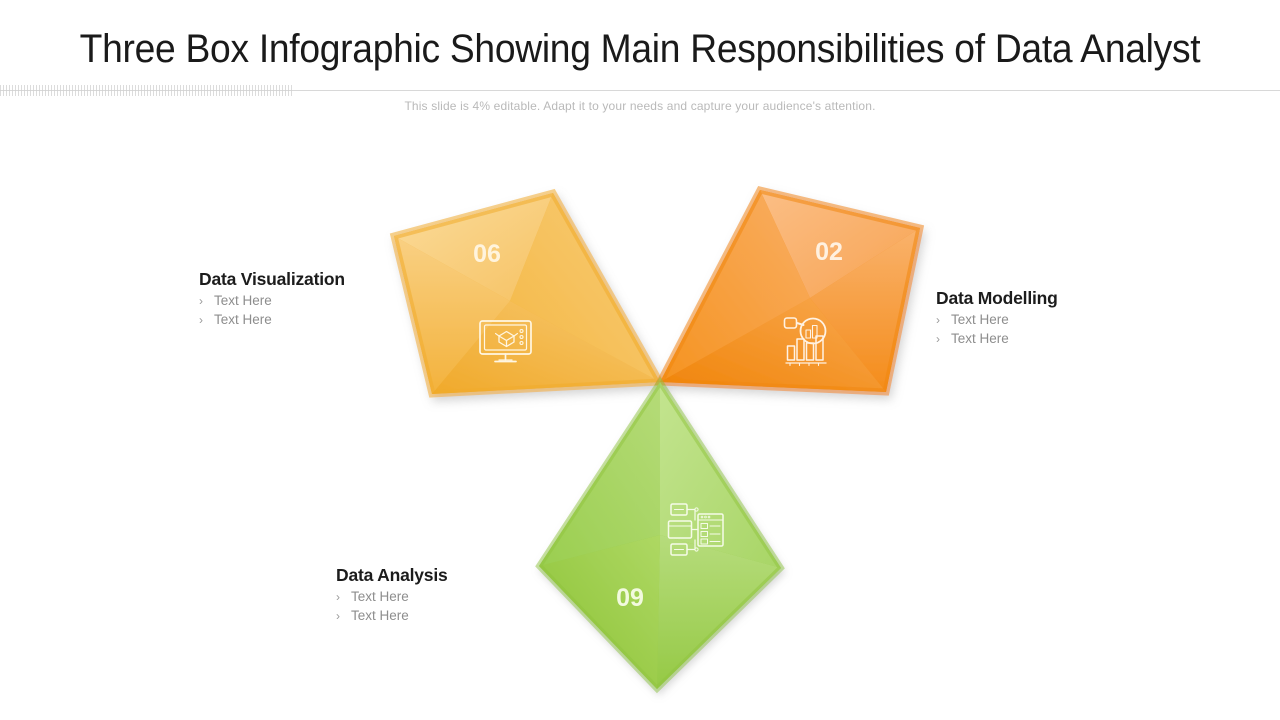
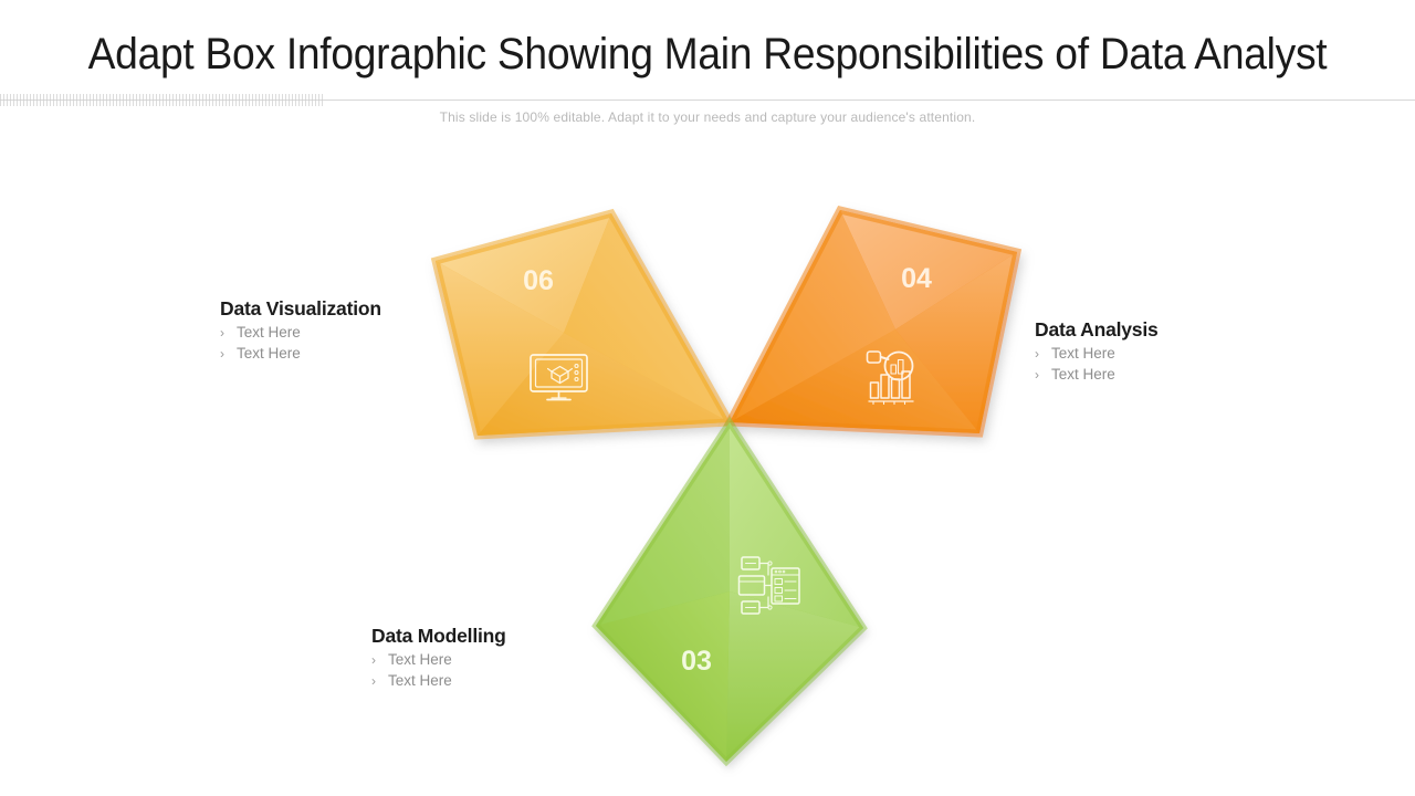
- Three Box Infographic Showing Main Responsibilities of Data Analyst
+ Adapt Box Infographic Showing Main Responsibilities of Data Analyst
- This slide is 4% editable. Adapt it to your needs and capture your audience's attention.
+ This slide is 100% editable. Adapt it to your needs and capture your audience's attention.
  06
- 02
+ 04
- 09
+ 03
  Data Visualization
  ›
  Text Here
  ›
  Text Here
- Data Modelling
+ Data Analysis
  ›
  Text Here
  ›
  Text Here
- Data Analysis
+ Data Modelling
  ›
  Text Here
  ›
  Text Here
